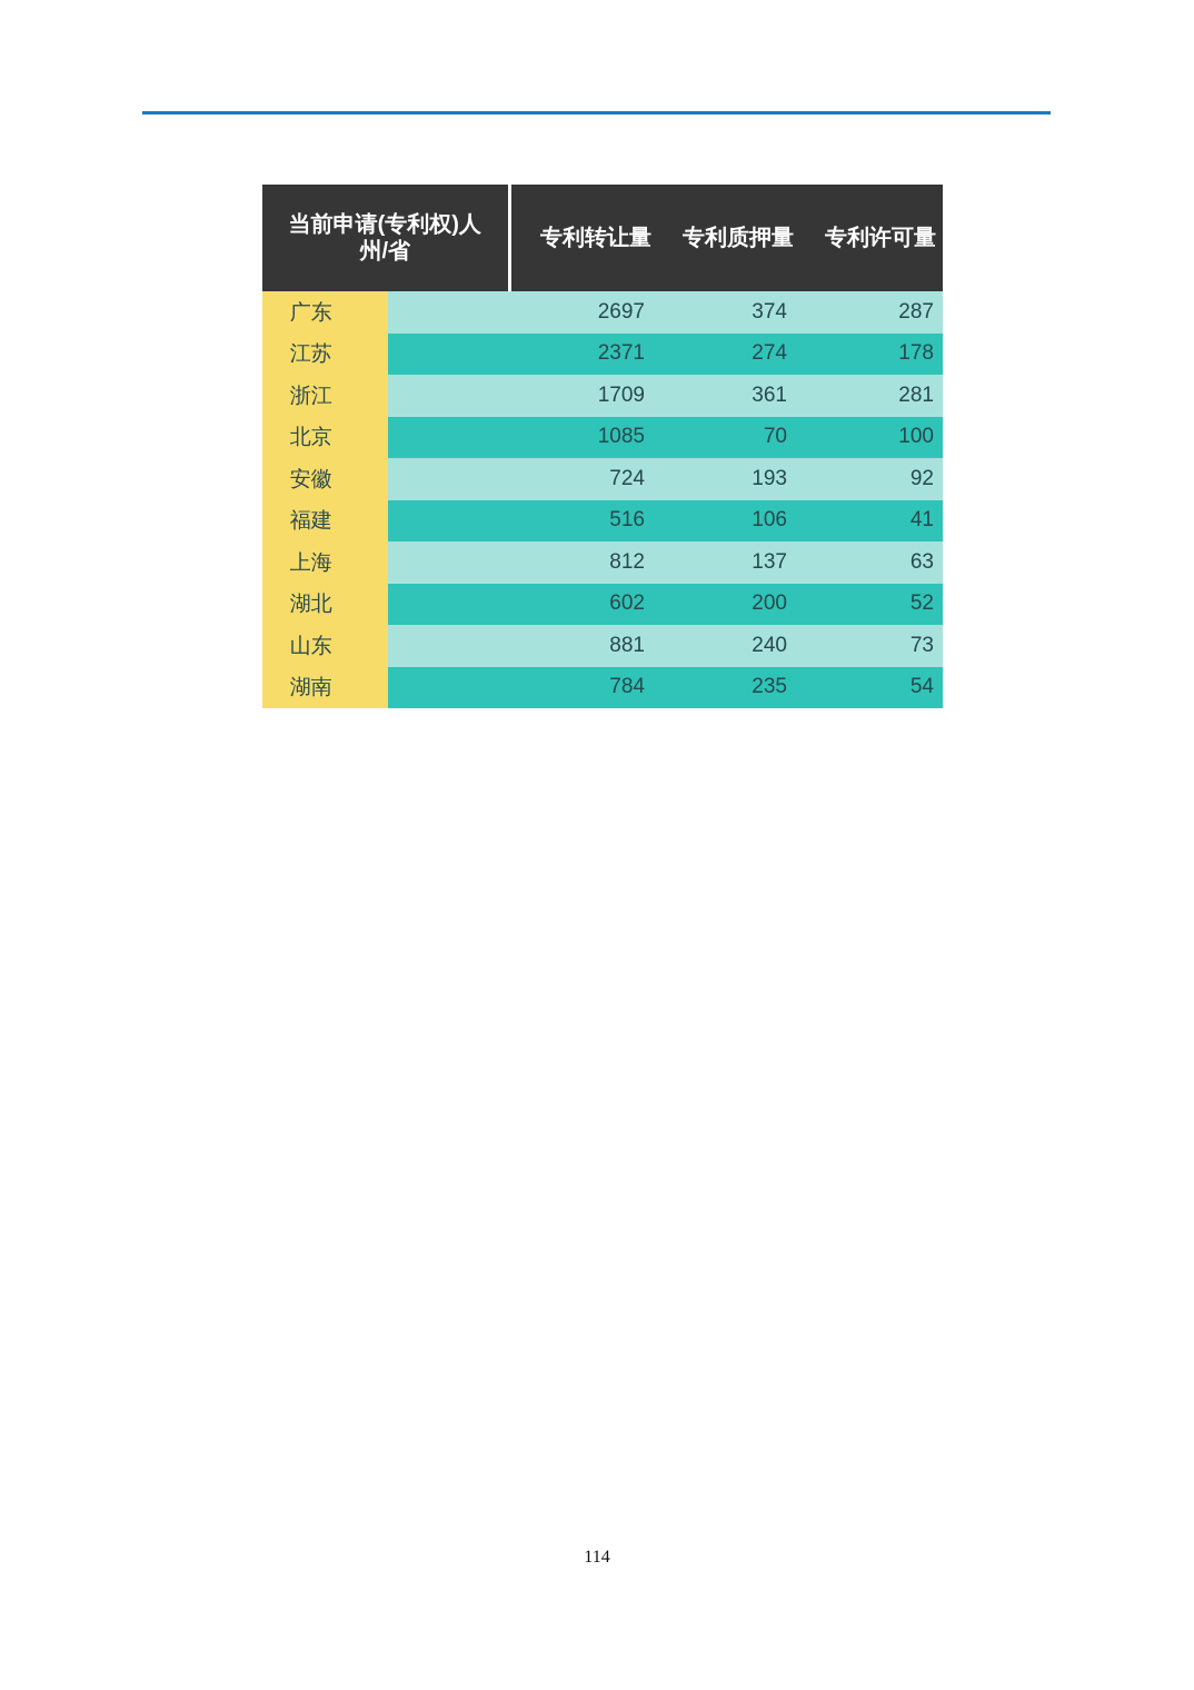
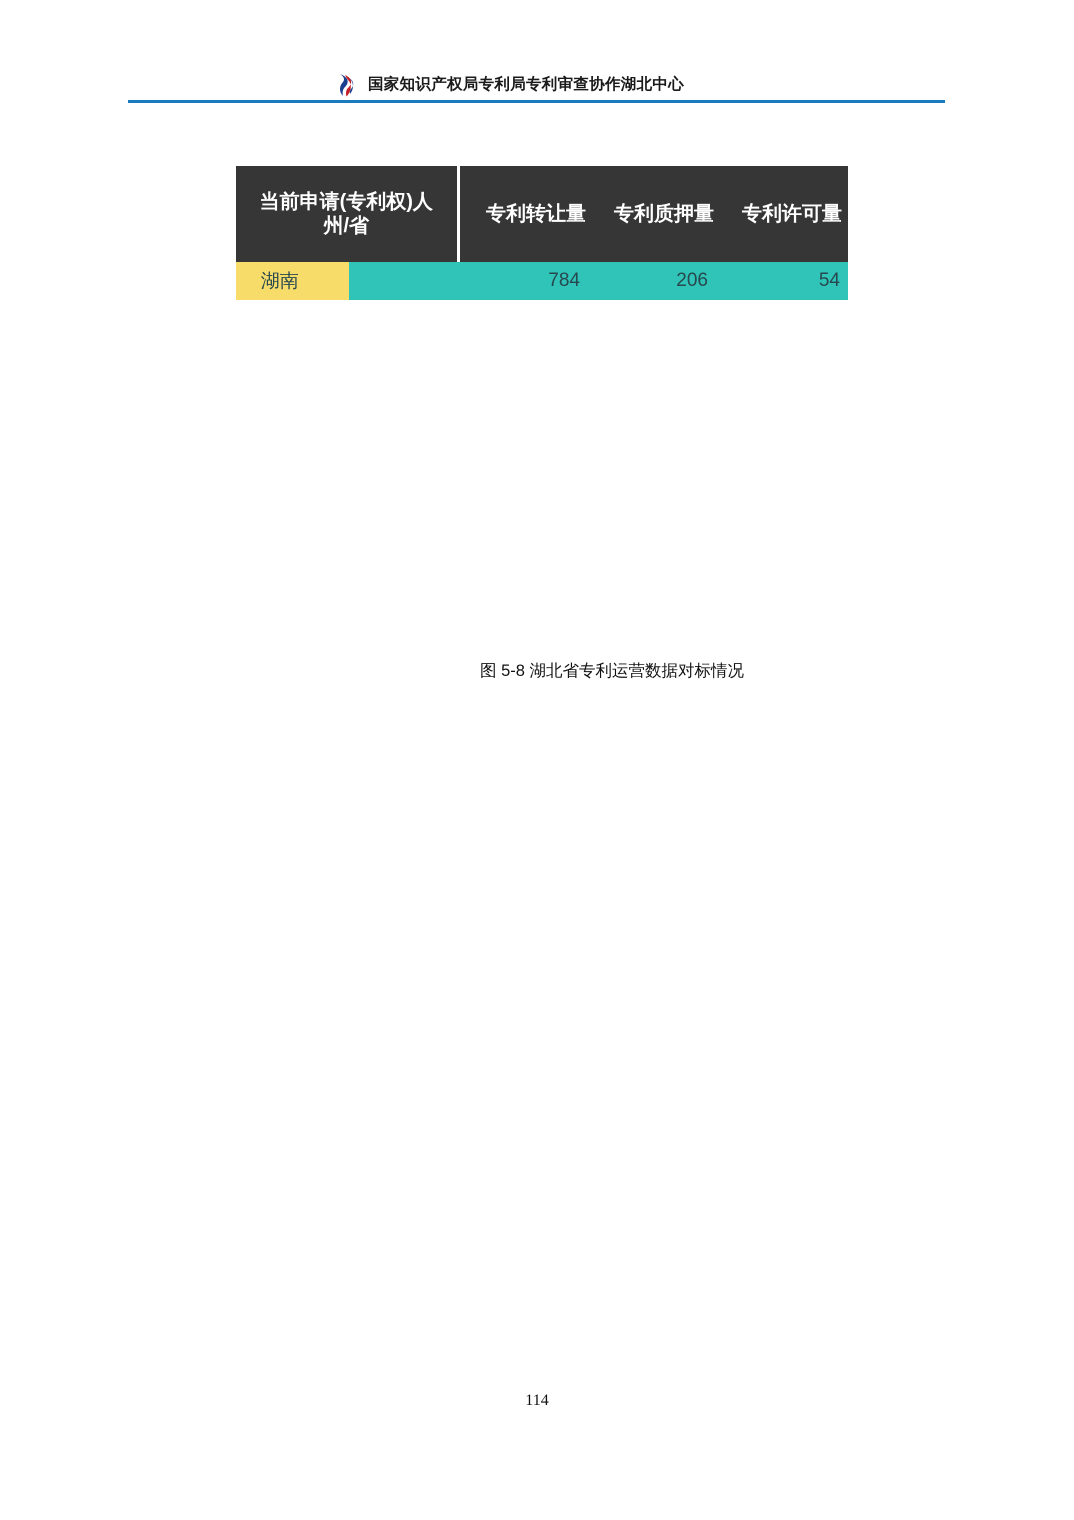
+ 国家知识产权局专利局专利审查协作湖北中心
  当前申请(专利权)人 州/省	专利转让量	专利质押量	专利许可量
- 广东		2697	374	287
- 江苏		2371	274	178
- 浙江		1709	361	281
- 北京		1085	70	100
- 安徽		724	193	92
- 福建		516	106	41
- 上海		812	137	63
- 湖北		602	200	52
- 山东		881	240	73
- 湖南		784	235	54
+ 湖南		784	206	54
+ 图 5-8 湖北省专利运营数据对标情况
  114
